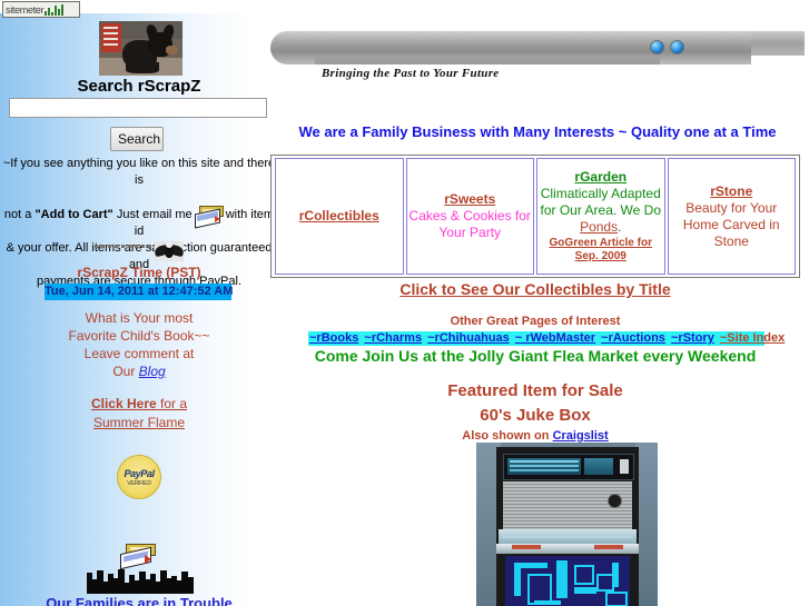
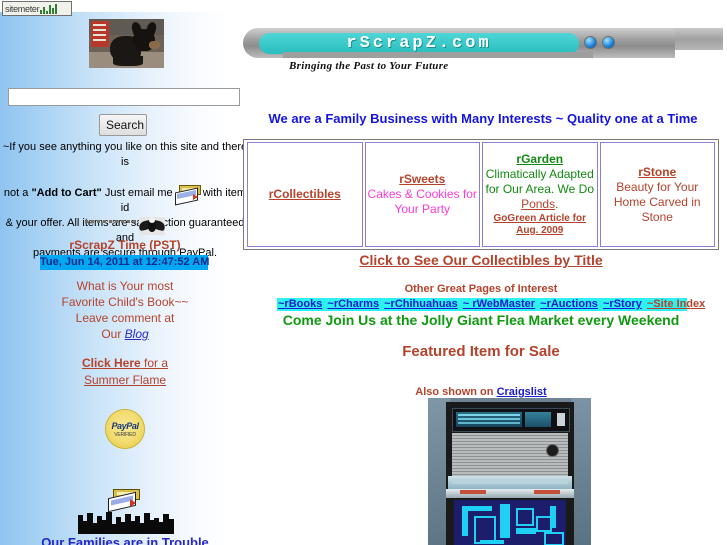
  sitemeter
- Search rScrapZ
  Search
  ~If you see anything you like on this site and ther is
  not a "Add to Cart" Just email me with item id
  & your offer. All iction guaranteed and
  payments are secure through PayPal.
  rScrapZ Time (PST)
  Tue, Jun 14, 2011 at 12:47:52 AM
  What is Your most
  Favorite Child's Book~~
  Leave comment at
  Our Blog
  Click Here for a
  Summer Flame
  PayPal
  Our Families are in Trouble
+ rScrapZ.com
  Bringing the Past to Your Future
  We are a Family Business with Many Interests ~ Quality one at a Time
  rCollectibles
  rSweets
  Cakes & Cookies for Your Party
  rGarden
  Climatically Adapted for Our Area. We Do Ponds.
- GoGreen Article for Sep. 2009
+ GoGreen Article for Aug. 2009
  rStone
  Beauty for Your Home Carved in Stone
  Click to See Our Collectibles by Title
  Other Great Pages of Interest
  ~rBooks ~rCharms ~rChihuahuas ~ rWebMaster ~rAuctions ~rStory ~Site Index
  Come Join Us at the Jolly Giant Flea Market every Weekend
  Featured Item for Sale
- 60's Juke Box
  Also shown on Craigslist
